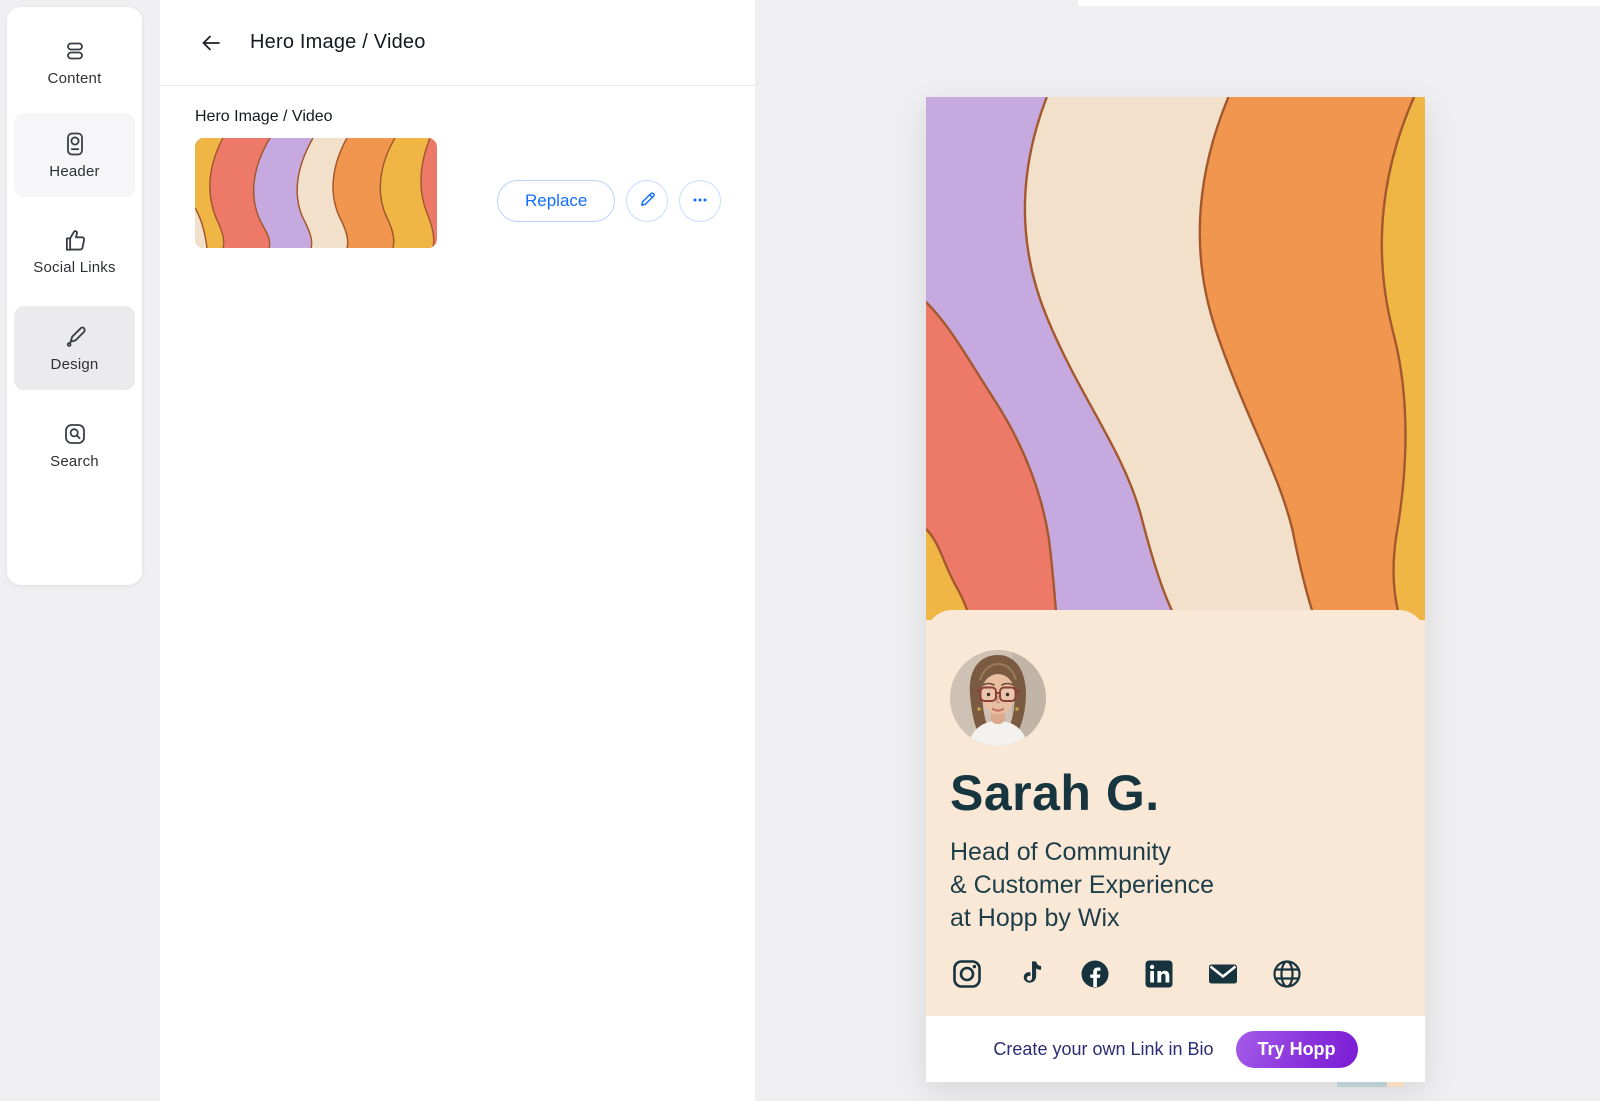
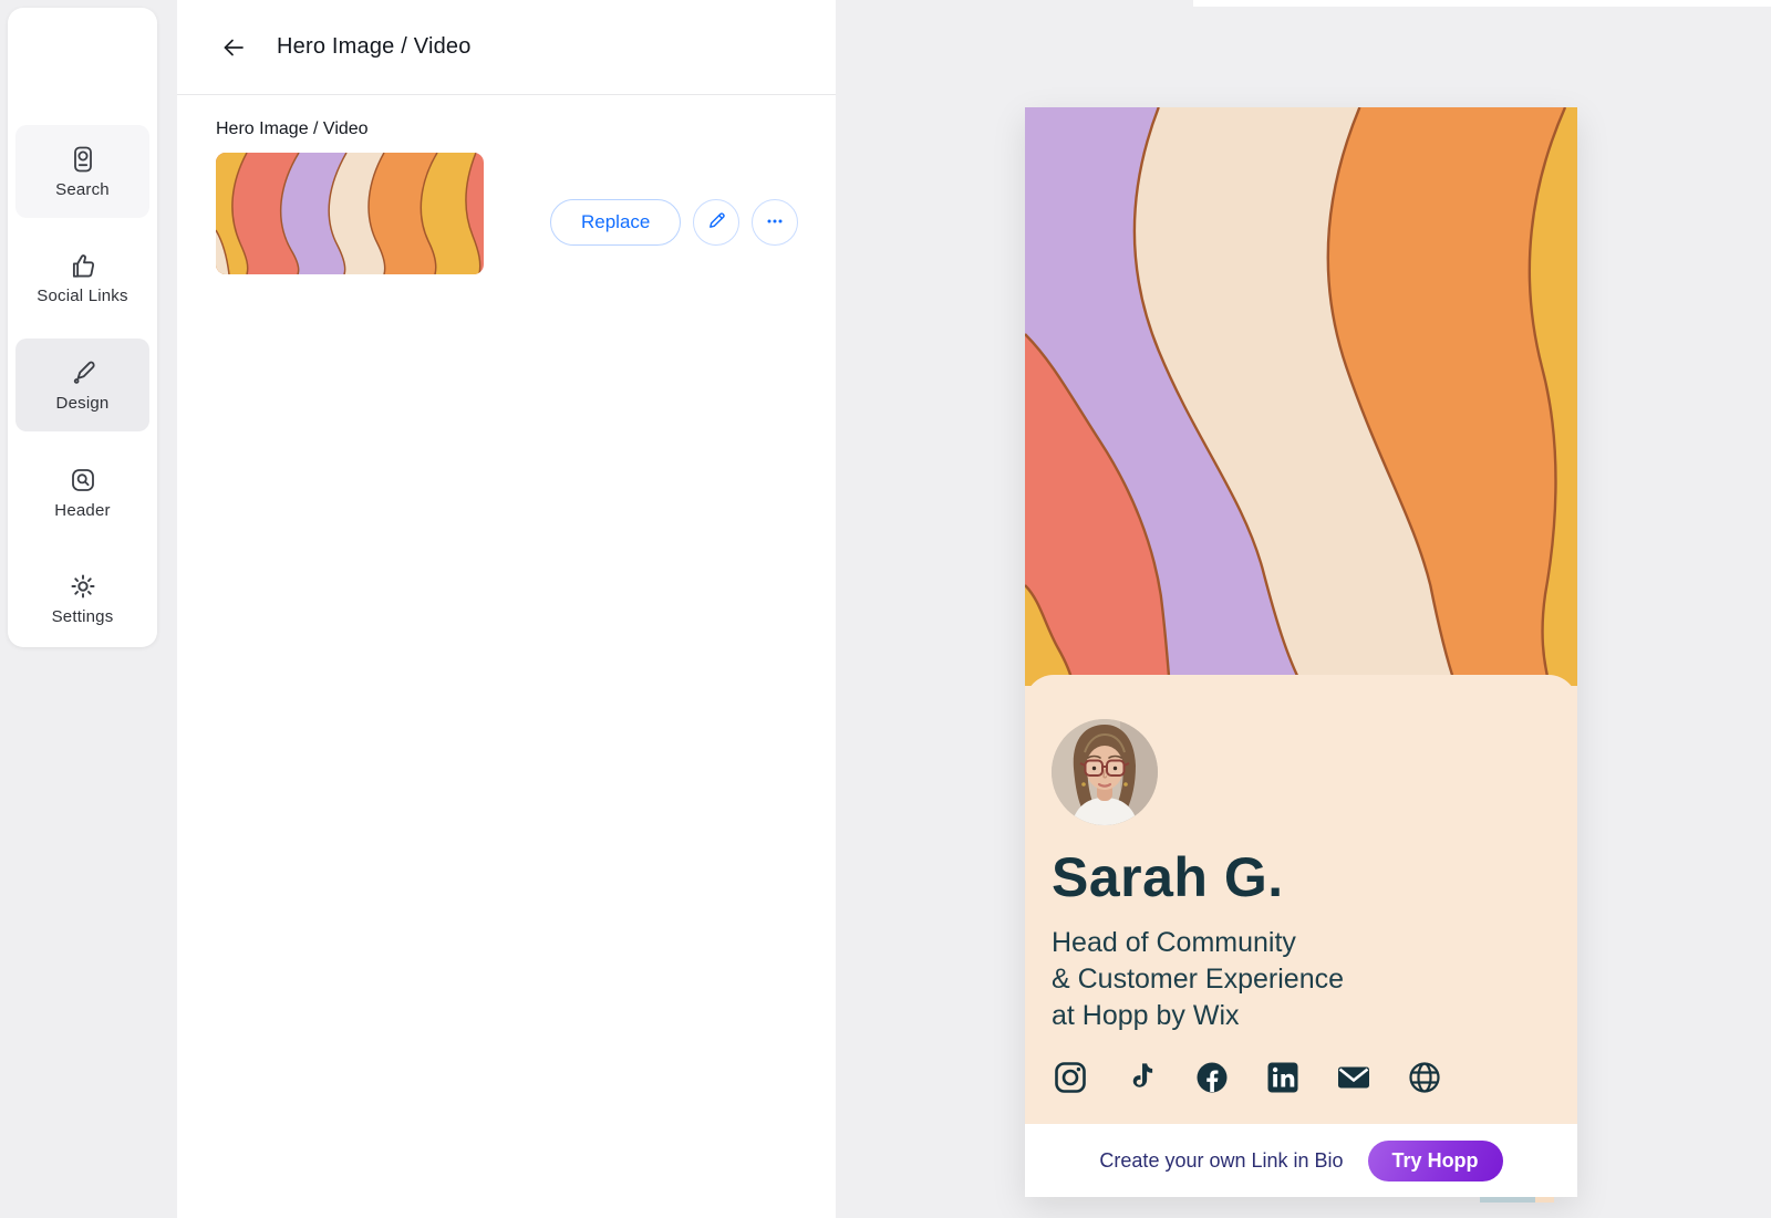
- Content
- Header
+ Search
  Social Links
  Design
- Search
+ Header
+ Settings
  Hero Image / Video
  Hero Image / Video
  Replace
  Sarah G.
  Head of Community
  & Customer Experience
  at Hopp by Wix
  Create your own Link in Bio
  Try Hopp
